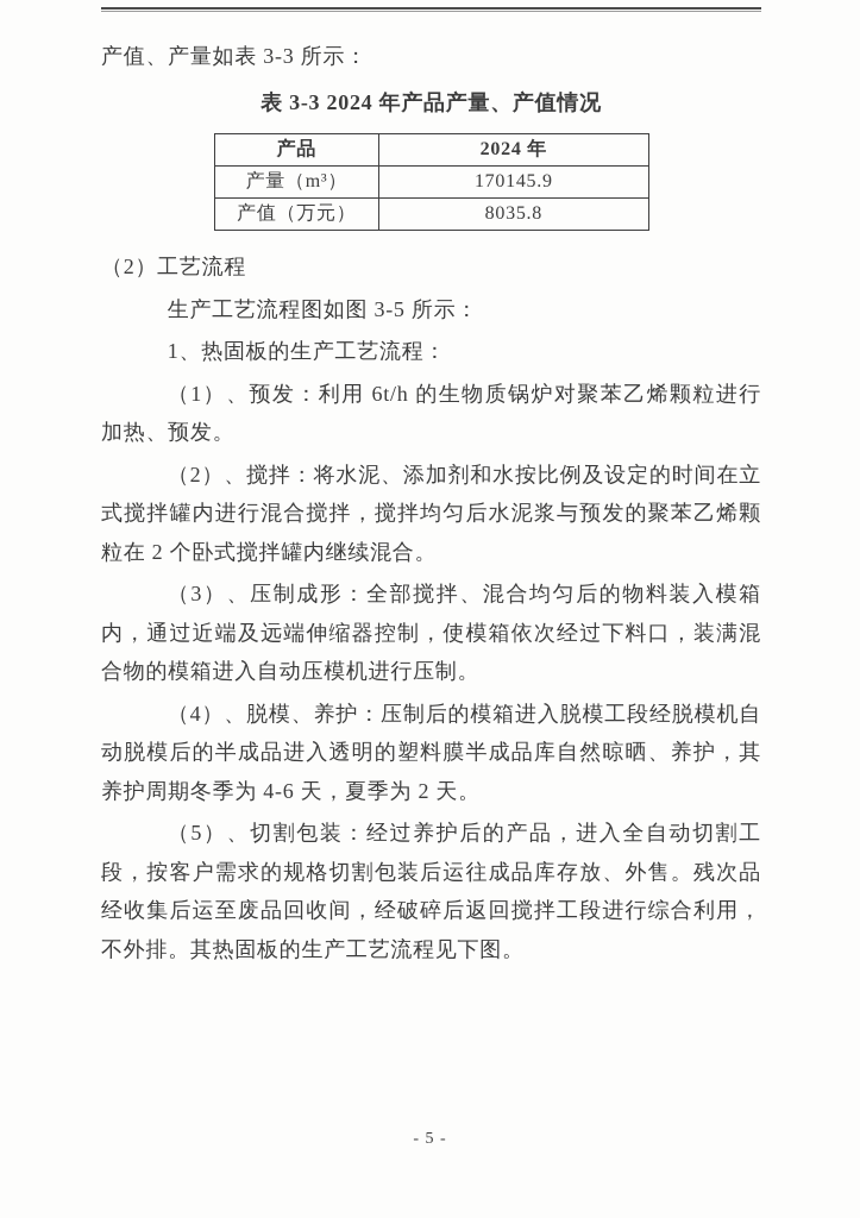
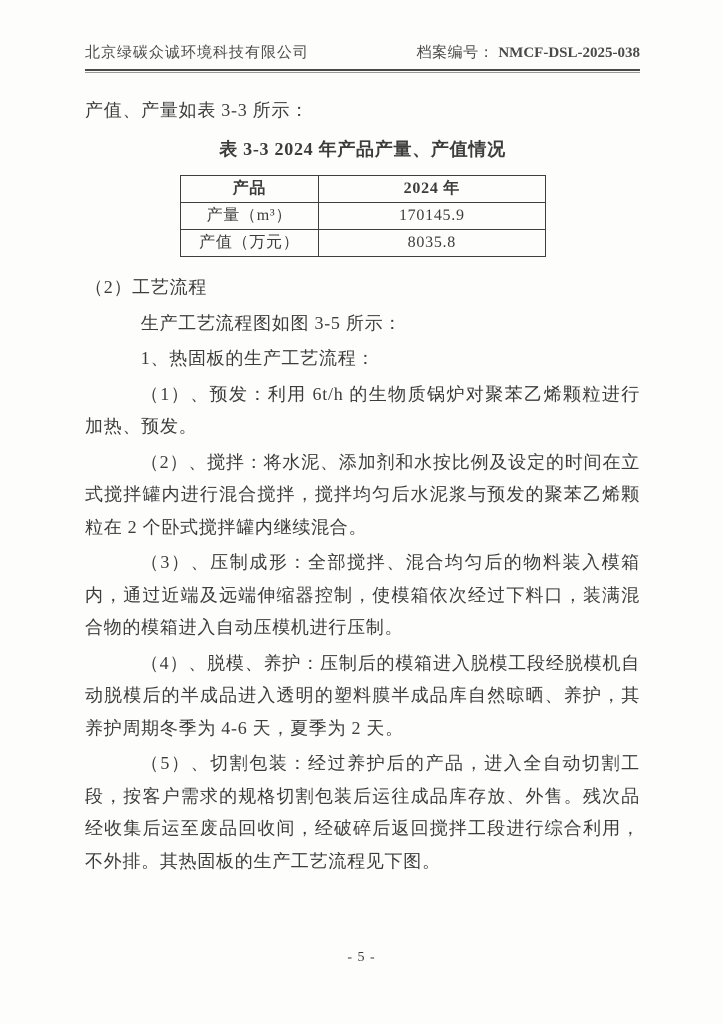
+ 北京绿碳众诚环境科技有限公司
+ 档案编号： NMCF-DSL-2025-038
  产值、产量如表 3-3 所示：
  表 3-3 2024 年产品产量、产值情况
  产品	2024 年
  产量（m³）	170145.9
  产值（万元）	8035.8
  （2）工艺流程
  生产工艺流程图如图 3-5 所示：
  1、热固板的生产工艺流程：
  （1）、预发：利用 6t/h 的生物质锅炉对聚苯乙烯颗粒进行加热、预发。
  （2）、搅拌：将水泥、添加剂和水按比例及设定的时间在立式搅拌罐内进行混合搅拌，搅拌均匀后水泥浆与预发的聚苯乙烯颗粒在 2 个卧式搅拌罐内继续混合。
  （3）、压制成形：全部搅拌、混合均匀后的物料装入模箱内，通过近端及远端伸缩器控制，使模箱依次经过下料口，装满混合物的模箱进入自动压模机进行压制。
  （4）、脱模、养护：压制后的模箱进入脱模工段经脱模机自动脱模后的半成品进入透明的塑料膜半成品库自然晾晒、养护，其养护周期冬季为 4-6 天，夏季为 2 天。
  （5）、切割包装：经过养护后的产品，进入全自动切割工段，按客户需求的规格切割包装后运往成品库存放、外售。残次品经收集后运至废品回收间，经破碎后返回搅拌工段进行综合利用，不外排。其热固板的生产工艺流程见下图。
  - 5 -
